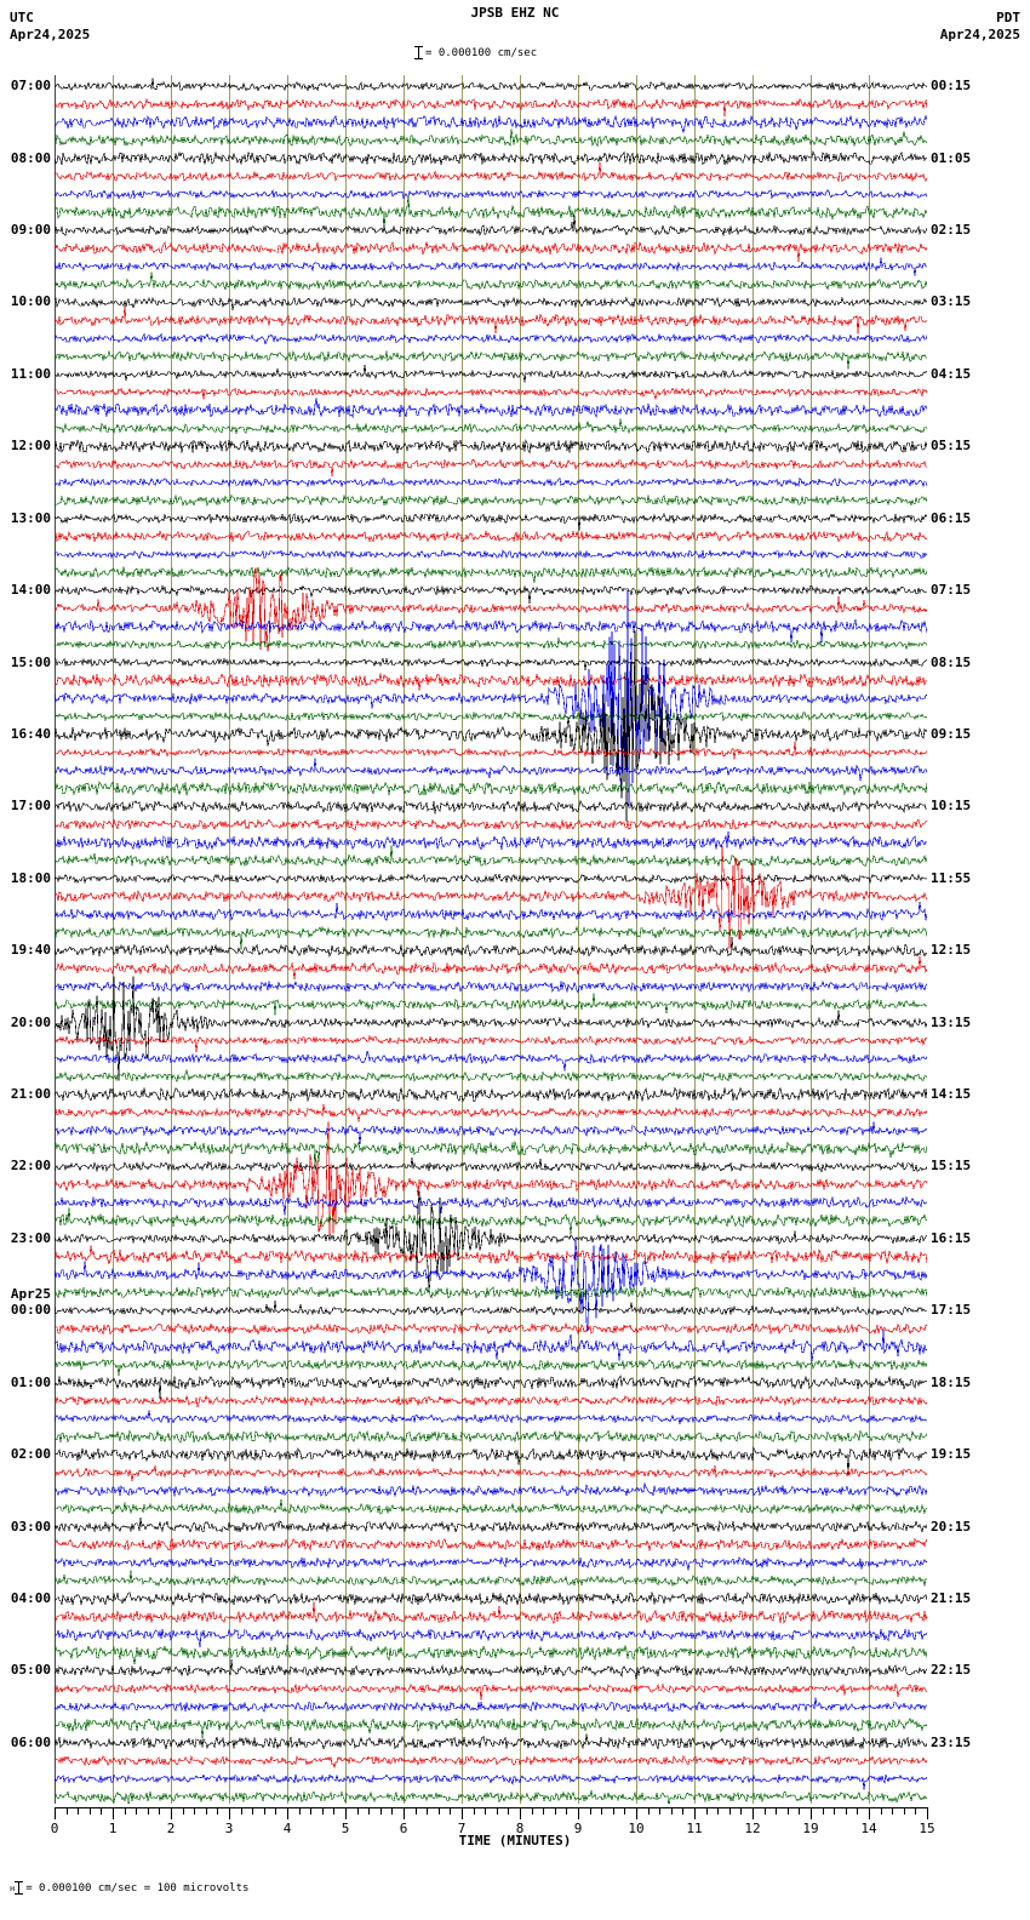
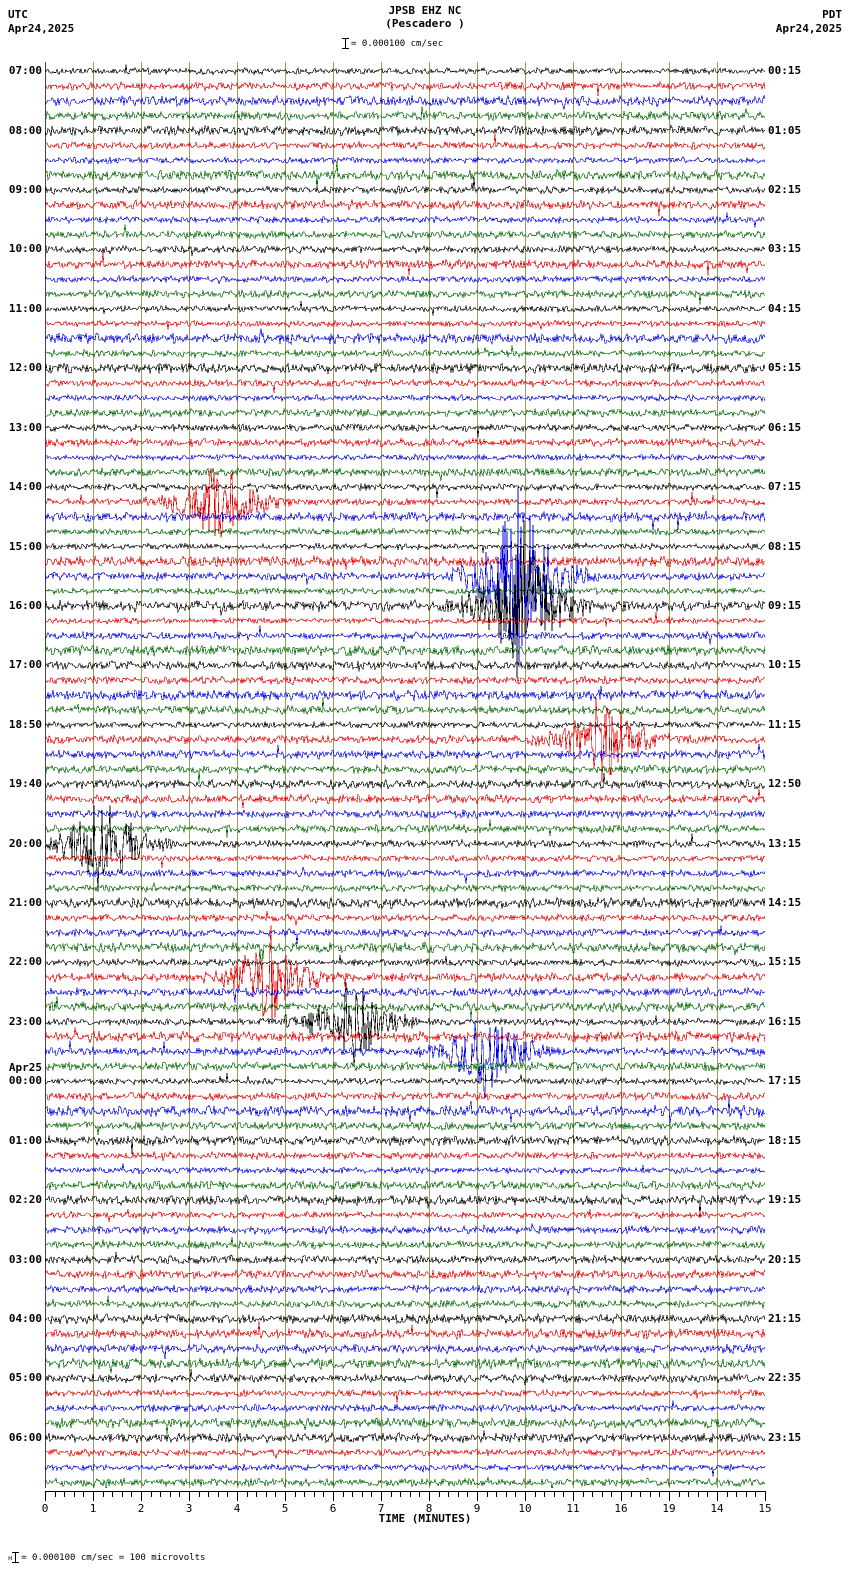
  UTC
  Apr24,2025
  JPSB EHZ NC
+ (Pescadero )
  PDT
  Apr24,2025
  = 0.000100 cm/sec
  07:00
  08:00
  09:00
  10:00
  11:00
  12:00
  13:00
  14:00
  15:00
- 16:40
+ 16:00
  17:00
- 18:00
+ 18:50
  19:40
  20:00
  21:00
  22:00
  23:00
  00:00
  01:00
- 02:00
+ 02:20
  03:00
  04:00
  05:00
  06:00
  00:15
  01:05
  02:15
  03:15
  04:15
  05:15
  06:15
  07:15
  08:15
  09:15
  10:15
- 11:55
+ 11:15
- 12:15
+ 12:50
  13:15
  14:15
  15:15
  16:15
  17:15
  18:15
  19:15
  20:15
  21:15
- 22:15
+ 22:35
  23:15
  Apr25
  0
  1
  2
  3
  4
  5
  6
  7
  8
  9
  10
  11
- 12
+ 16
  19
  14
  15
  TIME (MINUTES)
  н = 0.000100 cm/sec = 100 microvolts
